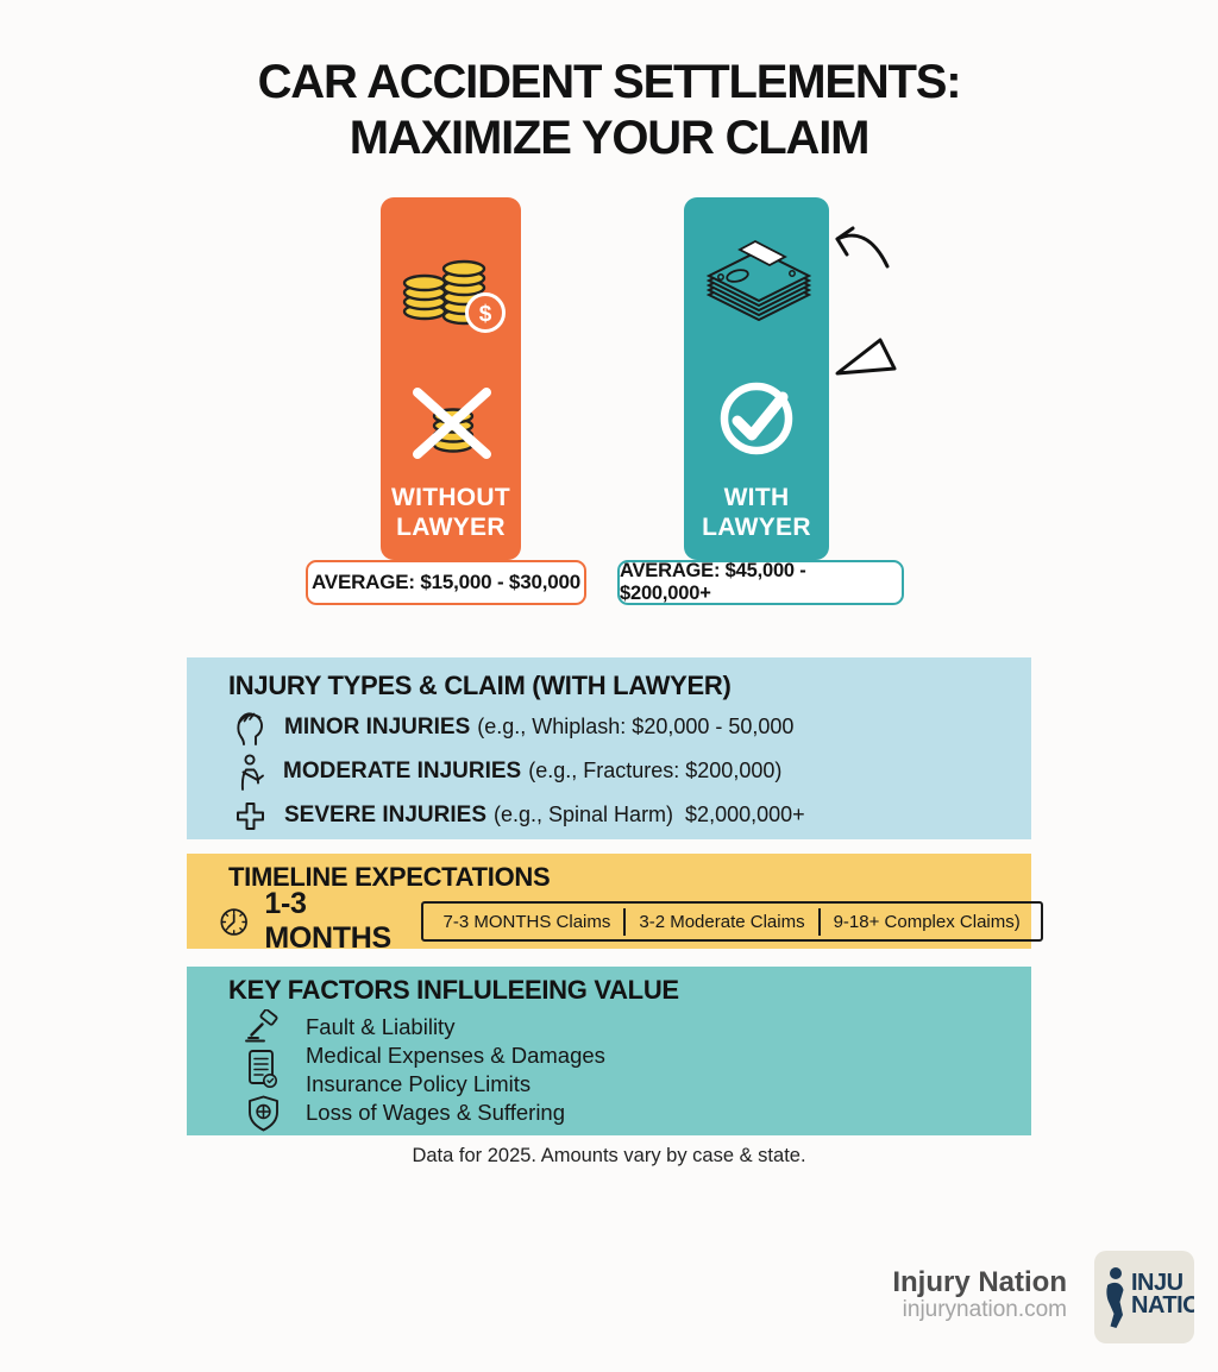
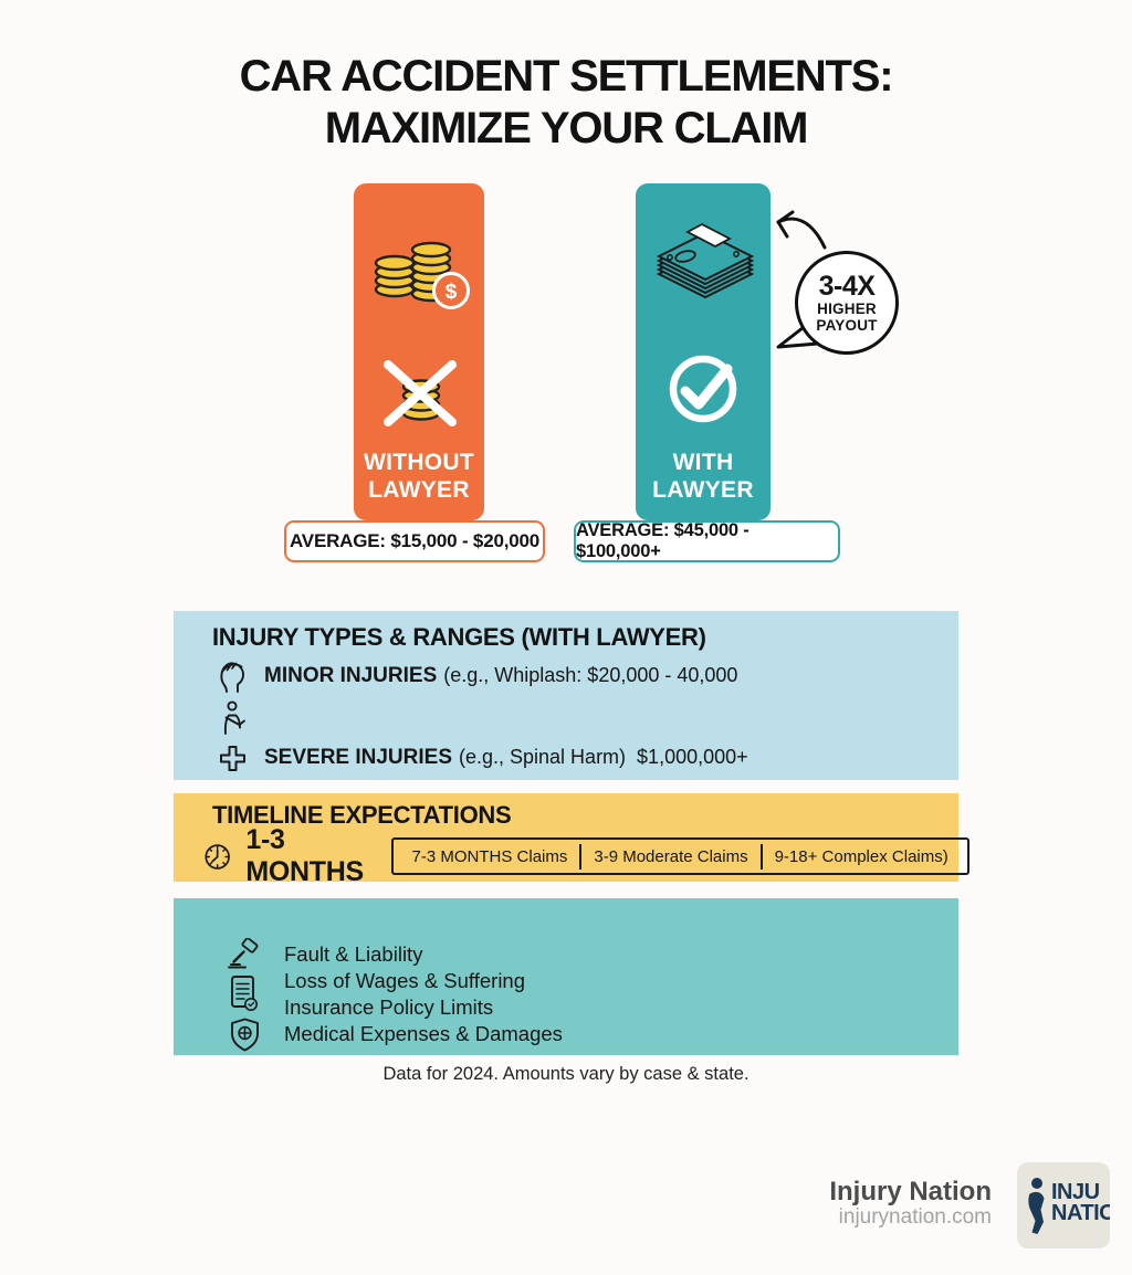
  CAR ACCIDENT SETTLEMENTS:
  MAXIMIZE YOUR CLAIM
  $
  WITHOUT
  LAWYER
  WITH
  LAWYER
+ 3-4X
+ HIGHER
+ PAYOUT
- AVERAGE: $15,000 - $30,000
+ AVERAGE: $15,000 - $20,000
- AVERAGE: $45,000 - $200,000+
+ AVERAGE: $45,000 - $100,000+
- INJURY TYPES & CLAIM (WITH LAWYER)
+ INJURY TYPES & RANGES (WITH LAWYER)
- MINOR INJURIES (e.g., Whiplash: $20,000 - 50,000
+ MINOR INJURIES (e.g., Whiplash: $20,000 - 40,000
- MODERATE INJURIES (e.g., Fractures: $200,000)
- SEVERE INJURIES (e.g., Spinal Harm) $2,000,000+
+ SEVERE INJURIES (e.g., Spinal Harm) $1,000,000+
  TIMELINE EXPECTATIONS
  1-3 MONTHS
  7-3 MONTHS Claims
- 3-2 Moderate Claims
+ 3-9 Moderate Claims
  9-18+ Complex Claims)
- KEY FACTORS INFLULEEING VALUE
  Fault & Liability
- Medical Expenses & Damages
+ Loss of Wages & Suffering
  Insurance Policy Limits
- Loss of Wages & Suffering
+ Medical Expenses & Damages
- Data for 2025. Amounts vary by case & state.
+ Data for 2024. Amounts vary by case & state.
  Injury Nation
  injurynation.com
  INJU
  NATIO
